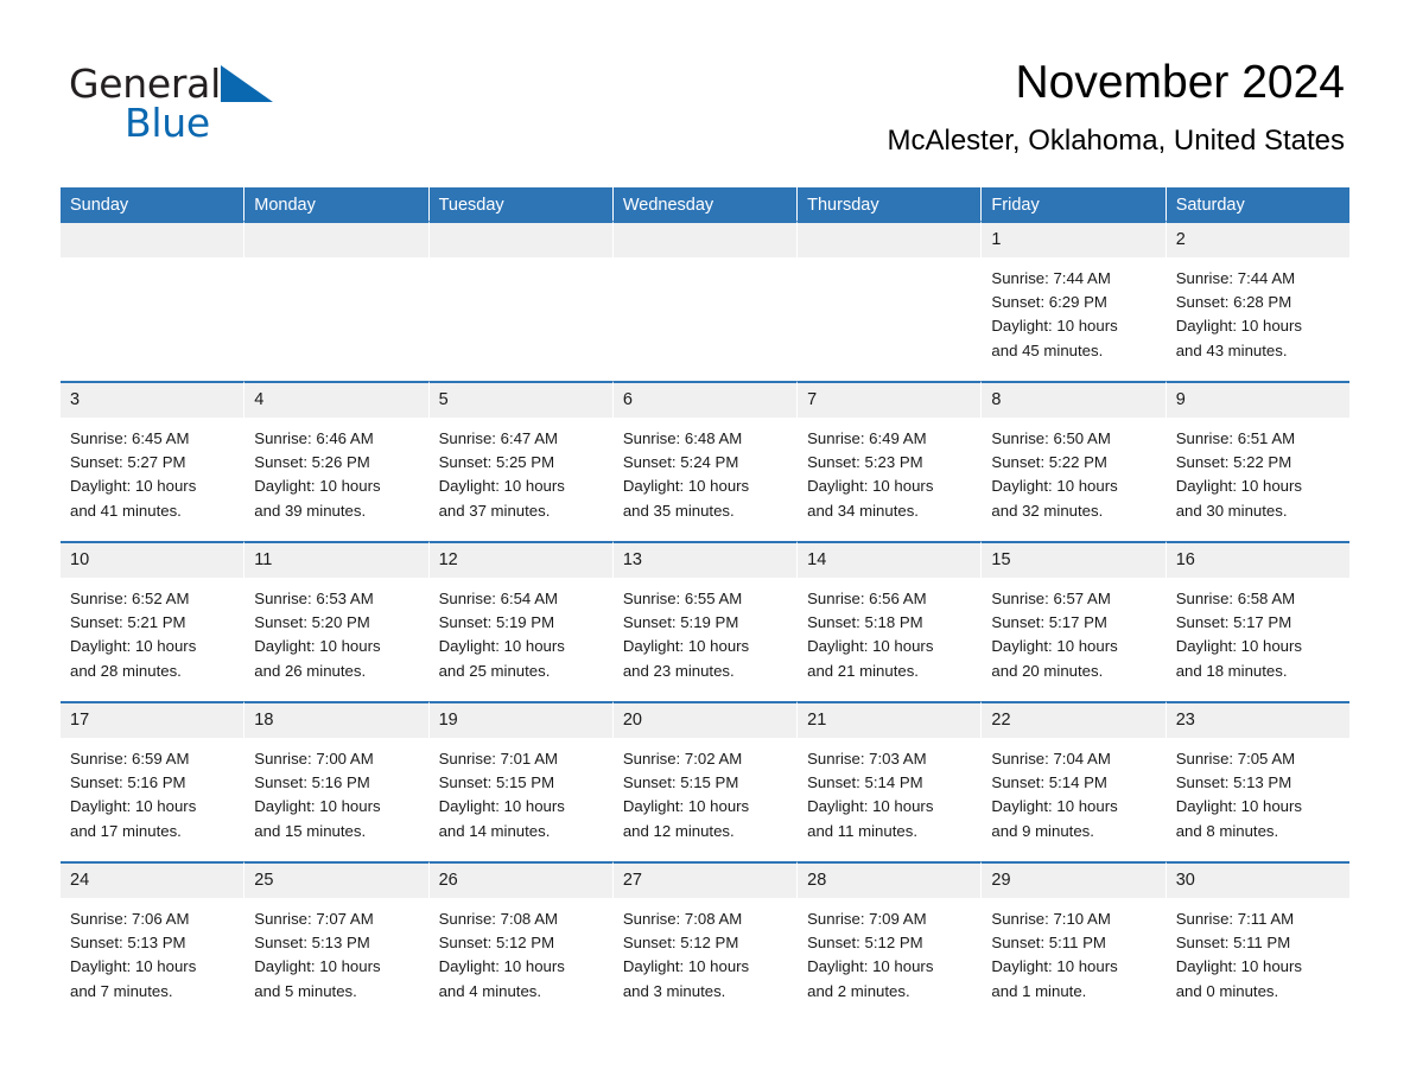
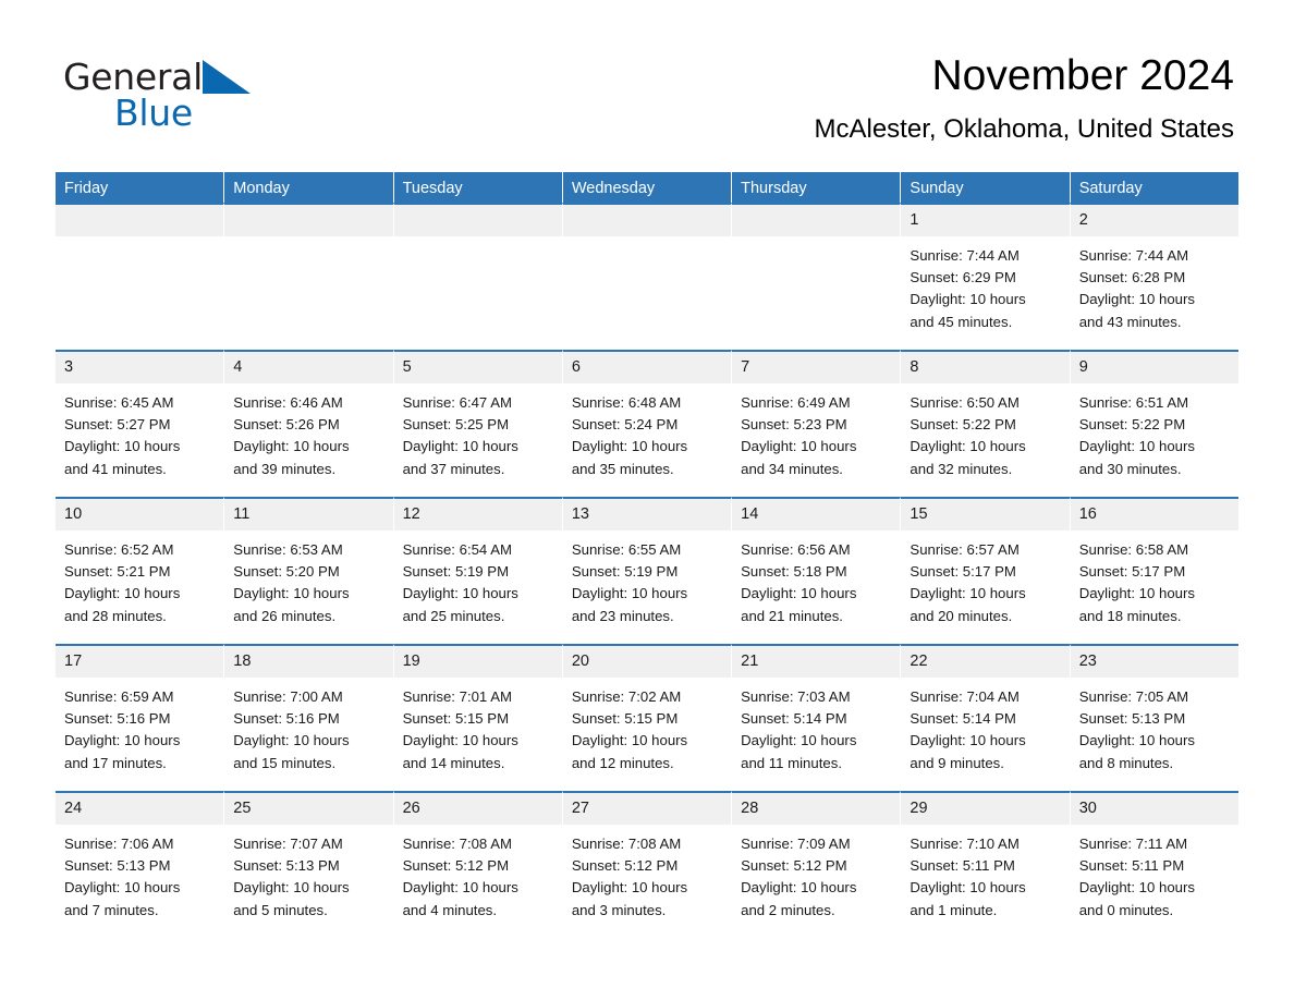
  General
  Blue
  November 2024
  McAlester, Oklahoma, United States
- Sunday
+ Friday
  Monday
  Tuesday
  Wednesday
  Thursday
- Friday
+ Sunday
  Saturday
  1
  Sunrise: 7:44 AM
  Sunset: 6:29 PM
  Daylight: 10 hours
  and 45 minutes.
  2
  Sunrise: 7:44 AM
  Sunset: 6:28 PM
  Daylight: 10 hours
  and 43 minutes.
  3
  Sunrise: 6:45 AM
  Sunset: 5:27 PM
  Daylight: 10 hours
  and 41 minutes.
  4
  Sunrise: 6:46 AM
  Sunset: 5:26 PM
  Daylight: 10 hours
  and 39 minutes.
  5
  Sunrise: 6:47 AM
  Sunset: 5:25 PM
  Daylight: 10 hours
  and 37 minutes.
  6
  Sunrise: 6:48 AM
  Sunset: 5:24 PM
  Daylight: 10 hours
  and 35 minutes.
  7
  Sunrise: 6:49 AM
  Sunset: 5:23 PM
  Daylight: 10 hours
  and 34 minutes.
  8
  Sunrise: 6:50 AM
  Sunset: 5:22 PM
  Daylight: 10 hours
  and 32 minutes.
  9
  Sunrise: 6:51 AM
  Sunset: 5:22 PM
  Daylight: 10 hours
  and 30 minutes.
  10
  Sunrise: 6:52 AM
  Sunset: 5:21 PM
  Daylight: 10 hours
  and 28 minutes.
  11
  Sunrise: 6:53 AM
  Sunset: 5:20 PM
  Daylight: 10 hours
  and 26 minutes.
  12
  Sunrise: 6:54 AM
  Sunset: 5:19 PM
  Daylight: 10 hours
  and 25 minutes.
  13
  Sunrise: 6:55 AM
  Sunset: 5:19 PM
  Daylight: 10 hours
  and 23 minutes.
  14
  Sunrise: 6:56 AM
  Sunset: 5:18 PM
  Daylight: 10 hours
  and 21 minutes.
  15
  Sunrise: 6:57 AM
  Sunset: 5:17 PM
  Daylight: 10 hours
  and 20 minutes.
  16
  Sunrise: 6:58 AM
  Sunset: 5:17 PM
  Daylight: 10 hours
  and 18 minutes.
  17
  Sunrise: 6:59 AM
  Sunset: 5:16 PM
  Daylight: 10 hours
  and 17 minutes.
  18
  Sunrise: 7:00 AM
  Sunset: 5:16 PM
  Daylight: 10 hours
  and 15 minutes.
  19
  Sunrise: 7:01 AM
  Sunset: 5:15 PM
  Daylight: 10 hours
  and 14 minutes.
  20
  Sunrise: 7:02 AM
  Sunset: 5:15 PM
  Daylight: 10 hours
  and 12 minutes.
  21
  Sunrise: 7:03 AM
  Sunset: 5:14 PM
  Daylight: 10 hours
  and 11 minutes.
  22
  Sunrise: 7:04 AM
  Sunset: 5:14 PM
  Daylight: 10 hours
  and 9 minutes.
  23
  Sunrise: 7:05 AM
  Sunset: 5:13 PM
  Daylight: 10 hours
  and 8 minutes.
  24
  Sunrise: 7:06 AM
  Sunset: 5:13 PM
  Daylight: 10 hours
  and 7 minutes.
  25
  Sunrise: 7:07 AM
  Sunset: 5:13 PM
  Daylight: 10 hours
  and 5 minutes.
  26
  Sunrise: 7:08 AM
  Sunset: 5:12 PM
  Daylight: 10 hours
  and 4 minutes.
  27
  Sunrise: 7:08 AM
  Sunset: 5:12 PM
  Daylight: 10 hours
  and 3 minutes.
  28
  Sunrise: 7:09 AM
  Sunset: 5:12 PM
  Daylight: 10 hours
  and 2 minutes.
  29
  Sunrise: 7:10 AM
  Sunset: 5:11 PM
  Daylight: 10 hours
  and 1 minute.
  30
  Sunrise: 7:11 AM
  Sunset: 5:11 PM
  Daylight: 10 hours
  and 0 minutes.
